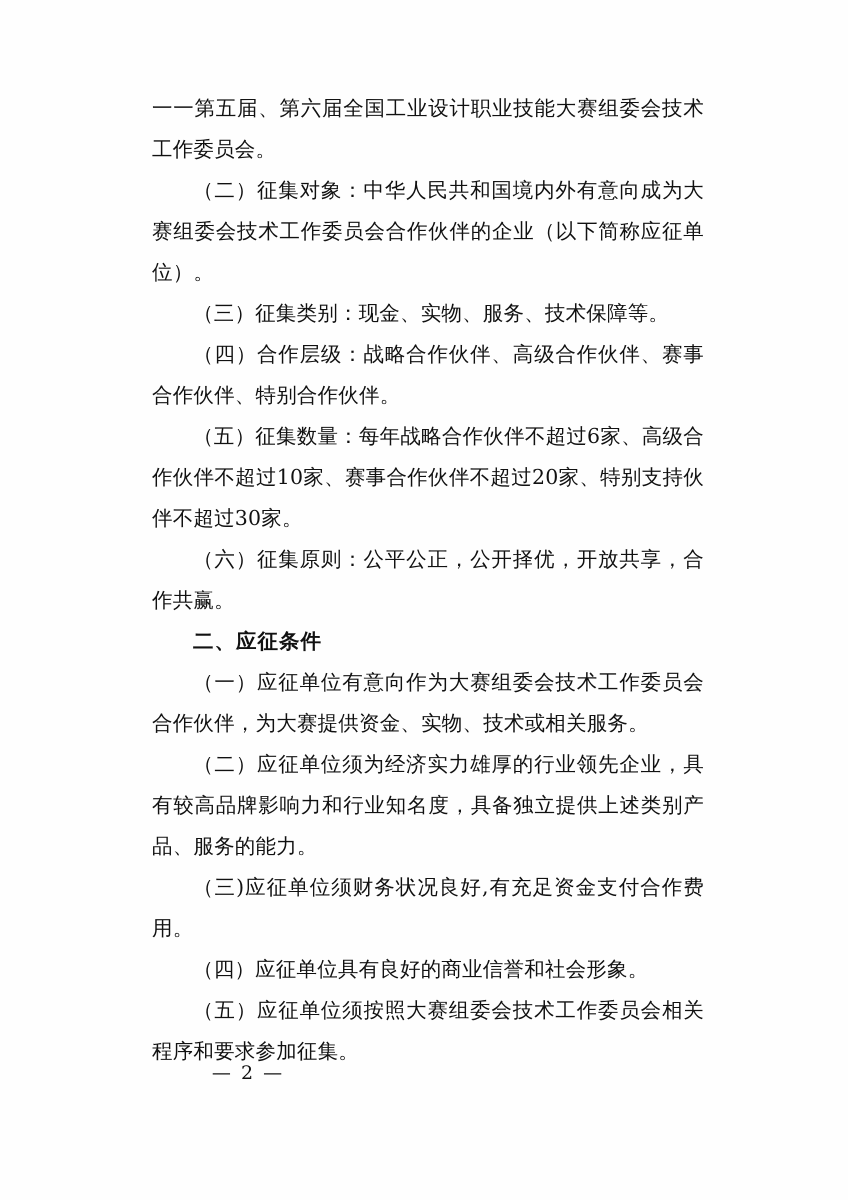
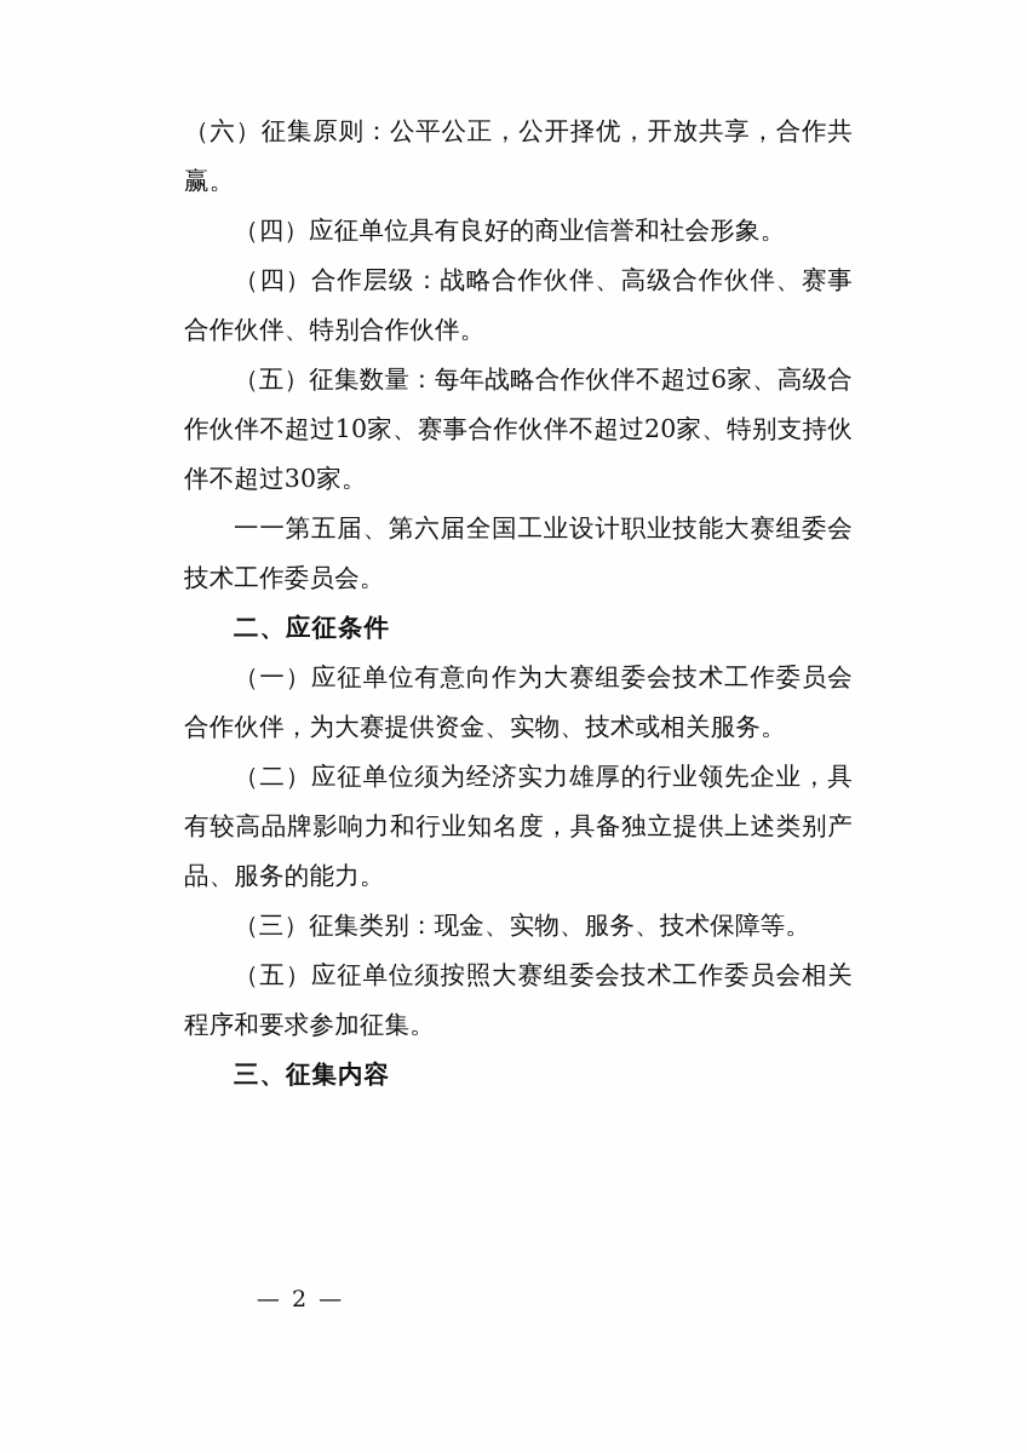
- 一一第五届、第六届全国工业设计职业技能大赛组委会技术工作委员会。
+ （六）征集原则：公平公正，公开择优，开放共享，合作共赢。
- （二）征集对象：中华人民共和国境内外有意向成为大赛组委会技术工作委员会合作伙伴的企业（以下简称应征单位）。
- （三）征集类别：现金、实物、服务、技术保障等。
+ （四）应征单位具有良好的商业信誉和社会形象。
  （四）合作层级：战略合作伙伴、高级合作伙伴、赛事合作伙伴、特别合作伙伴。
  （五）征集数量：每年战略合作伙伴不超过6家、高级合作伙伴不超过10家、赛事合作伙伴不超过20家、特别支持伙伴不超过30家。
- （六）征集原则：公平公正，公开择优，开放共享，合作共赢。
+ 一一第五届、第六届全国工业设计职业技能大赛组委会技术工作委员会。
  二、应征条件
  （一）应征单位有意向作为大赛组委会技术工作委员会合作伙伴，为大赛提供资金、实物、技术或相关服务。
  （二）应征单位须为经济实力雄厚的行业领先企业，具有较高品牌影响力和行业知名度，具备独立提供上述类别产品、服务的能力。
- （三)应征单位须财务状况良好,有充足资金支付合作费用。
- （四）应征单位具有良好的商业信誉和社会形象。
+ （三）征集类别：现金、实物、服务、技术保障等。
  （五）应征单位须按照大赛组委会技术工作委员会相关程序和要求参加征集。
+ 三、征集内容
  — 2 —
